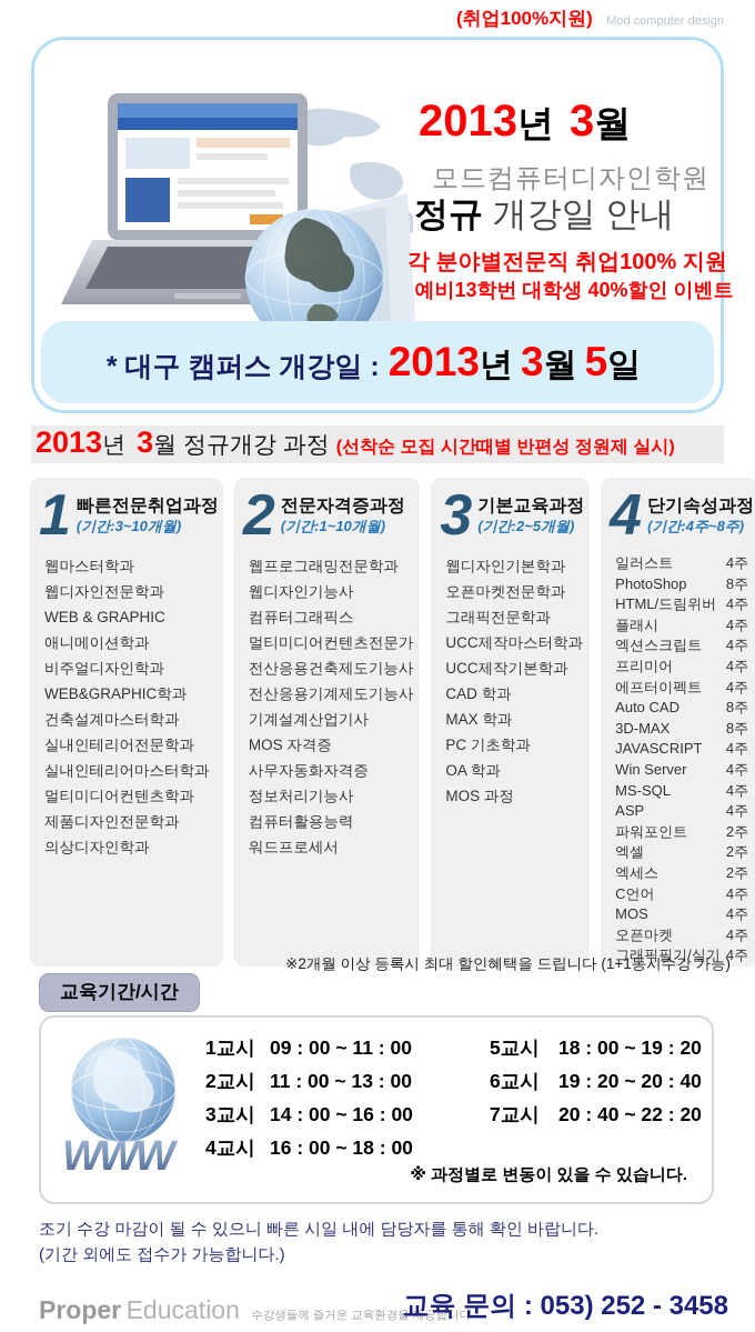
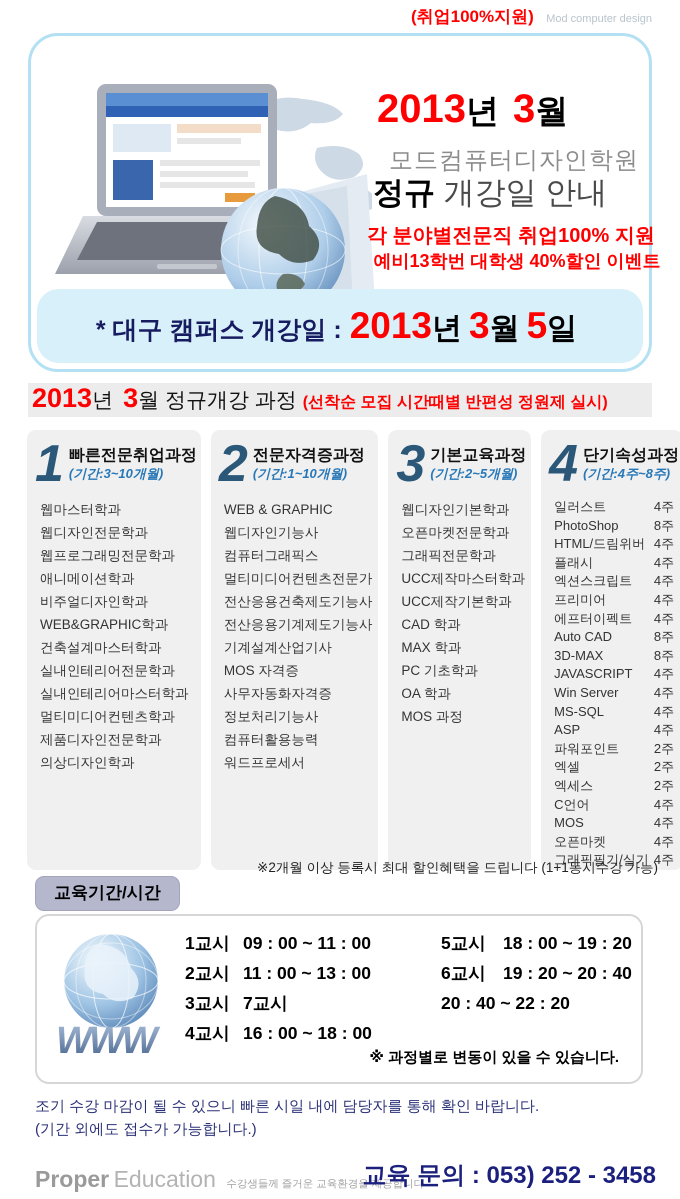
  (취업100%지원) Mod computer design
  2013년 3월
  모드컴퓨터디자인학원
  정규 개강일 안내
  각 분야별전문직 취업100% 지원
  예비13학번 대학생 40%할인 이벤트
  * 대구 캠퍼스 개강일 :
  2013
  년
  3
  월
  5
  일
  2013
  년
  3
  월 정규개강 과정
  (선착순 모집 시간때별 반편성 정원제 실시)
  1
  빠른전문취업과정
  (기간:3~10개월)
  웹마스터학과
  웹디자인전문학과
- WEB & GRAPHIC
+ 웹프로그래밍전문학과
  애니메이션학과
  비주얼디자인학과
  WEB&GRAPHIC학과
  건축설계마스터학과
  실내인테리어전문학과
  실내인테리어마스터학과
  멀티미디어컨텐츠학과
  제품디자인전문학과
  의상디자인학과
  2
  전문자격증과정
  (기간:1~10개월)
- 웹프로그래밍전문학과
+ WEB & GRAPHIC
  웹디자인기능사
  컴퓨터그래픽스
  멀티미디어컨텐츠전문가
  전산응용건축제도기능사
  전산응용기계제도기능사
  기계설계산업기사
  MOS 자격증
  사무자동화자격증
  정보처리기능사
  컴퓨터활용능력
  워드프로세서
  3
  기본교육과정
  (기간:2~5개월)
  웹디자인기본학과
  오픈마켓전문학과
  그래픽전문학과
  UCC제작마스터학과
  UCC제작기본학과
  CAD 학과
  MAX 학과
  PC 기초학과
  OA 학과
  MOS 과정
  4
  단기속성과정
  (기간:4주~8주)
  일러스트
  4주
  PhotoShop
  8주
  HTML/드림위버
  4주
  플래시
  4주
  엑션스크립트
  4주
  프리미어
  4주
  에프터이펙트
  4주
  Auto CAD
  8주
  3D-MAX
  8주
  JAVASCRIPT
  4주
  Win Server
  4주
  MS-SQL
  4주
  ASP
  4주
  파워포인트
  2주
  엑셀
  2주
  엑세스
  2주
  C언어
  4주
  MOS
  4주
  오픈마켓
  4주
  그래픽필기/실기
  4주
  ※2개월 이상 등록시 최대 할인혜택을 드립니다 (1+1동시수강 가능)
  교육기간/시간
  WWW
  1교시
  09 : 00 ~ 11 : 00
  5교시
  18 : 00 ~ 19 : 20
  2교시
  11 : 00 ~ 13 : 00
  6교시
  19 : 20 ~ 20 : 40
  3교시
- 14 : 00 ~ 16 : 00
  7교시
  20 : 40 ~ 22 : 20
  4교시
  16 : 00 ~ 18 : 00
  ※ 과정별로 변동이 있을 수 있습니다.
  조기 수강 마감이 될 수 있으니 빠른 시일 내에 담당자를 통해 확인 바랍니다.
  (기간 외에도 접수가 가능합니다.)
  Proper Education 수강생들께 즐거운 교육환경을 제공합니다
  교육 문의 : 053) 252 - 3458
